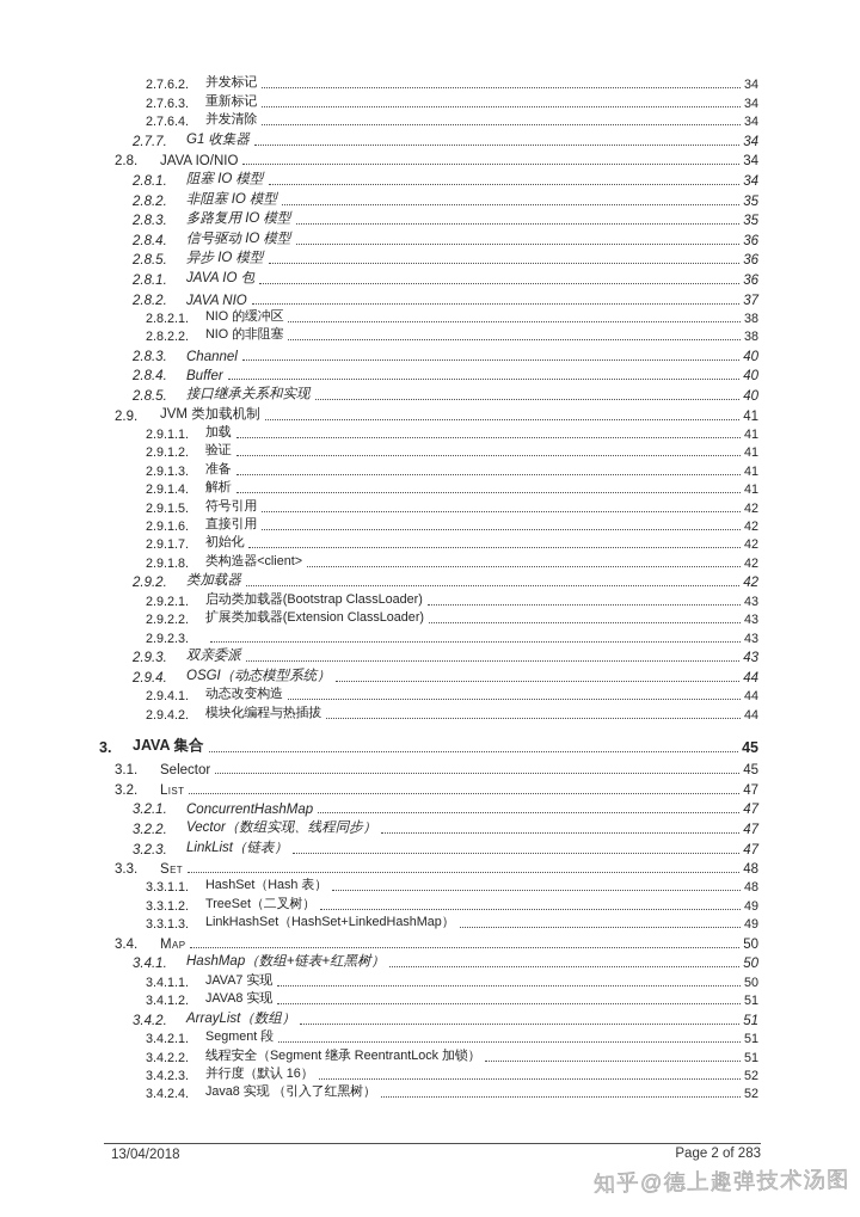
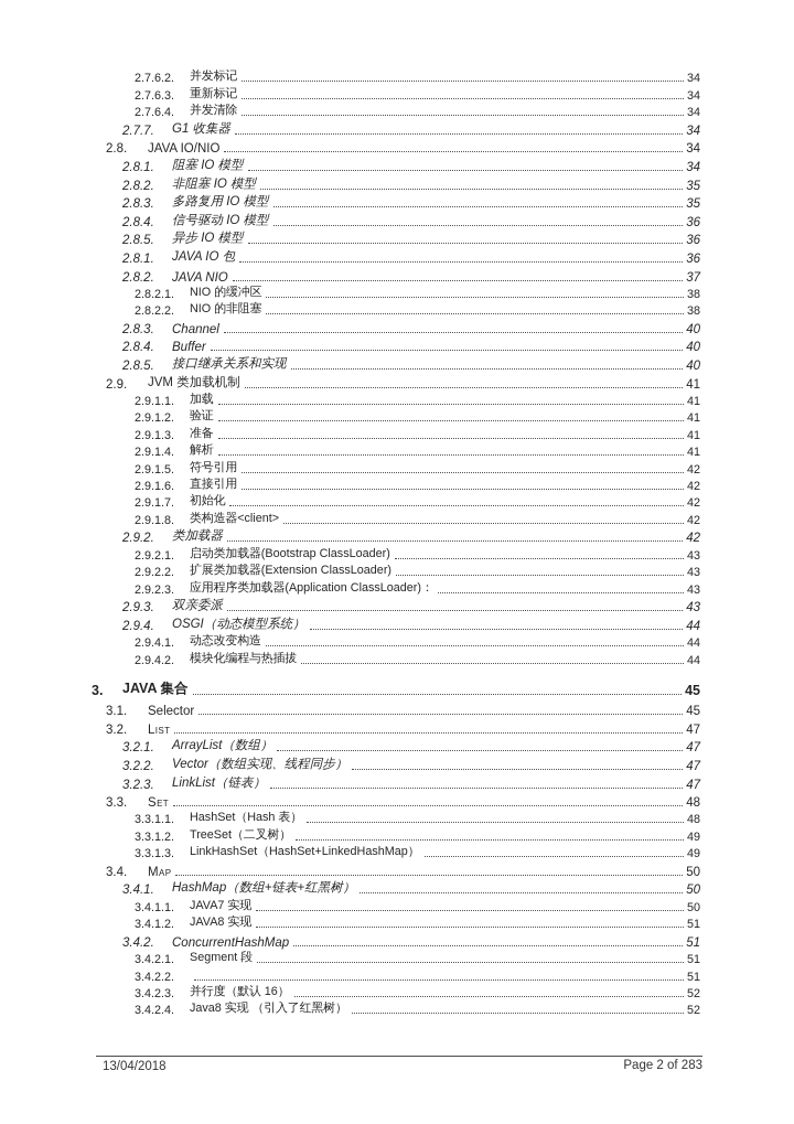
  2.7.6.2.
  并发标记
  34
  2.7.6.3.
  重新标记
  34
  2.7.6.4.
  并发清除
  34
  2.7.7.
  G1 收集器
  34
  2.8.
  JAVA IO/NIO
  34
  2.8.1.
  阻塞 IO 模型
  34
  2.8.2.
  非阻塞 IO 模型
  35
  2.8.3.
  多路复用 IO 模型
  35
  2.8.4.
  信号驱动 IO 模型
  36
  2.8.5.
  异步 IO 模型
  36
  2.8.1.
  JAVA IO 包
  36
  2.8.2.
  JAVA NIO
  37
  2.8.2.1.
  NIO 的缓冲区
  38
  2.8.2.2.
  NIO 的非阻塞
  38
  2.8.3.
  Channel
  40
  2.8.4.
  Buffer
  40
  2.8.5.
  接口继承关系和实现
  40
  2.9.
  JVM 类加载机制
  41
  2.9.1.1.
  加载
  41
  2.9.1.2.
  验证
  41
  2.9.1.3.
  准备
  41
  2.9.1.4.
  解析
  41
  2.9.1.5.
  符号引用
  42
  2.9.1.6.
  直接引用
  42
  2.9.1.7.
  初始化
  42
  2.9.1.8.
  类构造器<client>
  42
  2.9.2.
  类加载器
  42
  2.9.2.1.
  启动类加载器(Bootstrap ClassLoader)
  43
  2.9.2.2.
  扩展类加载器(Extension ClassLoader)
  43
  2.9.2.3.
+ 应用程序类加载器(Application ClassLoader)：
  43
  2.9.3.
  双亲委派
  43
  2.9.4.
  OSGI（动态模型系统）
  44
  2.9.4.1.
  动态改变构造
  44
  2.9.4.2.
  模块化编程与热插拔
  44
  3.
  JAVA 集合
  45
  3.1.
  Selector
  45
  3.2.
  List
  47
  3.2.1.
- ConcurrentHashMap
+ ArrayList（数组）
  47
  3.2.2.
  Vector（数组实现、线程同步）
  47
  3.2.3.
  LinkList（链表）
  47
  3.3.
  Set
  48
  3.3.1.1.
  HashSet（Hash 表）
  48
  3.3.1.2.
  TreeSet（二叉树）
  49
  3.3.1.3.
  LinkHashSet（HashSet+LinkedHashMap）
  49
  3.4.
  Map
  50
  3.4.1.
  HashMap（数组+链表+红黑树）
  50
  3.4.1.1.
  JAVA7 实现
  50
  3.4.1.2.
  JAVA8 实现
  51
  3.4.2.
- ArrayList（数组）
+ ConcurrentHashMap
  51
  3.4.2.1.
  Segment 段
  51
  3.4.2.2.
- 线程安全（Segment 继承 ReentrantLock 加锁）
  51
  3.4.2.3.
  并行度（默认 16）
  52
  3.4.2.4.
  Java8 实现 （引入了红黑树）
  52
  13/04/2018
  Page 2 of 283
- 知乎@德上趣弹技术汤图
